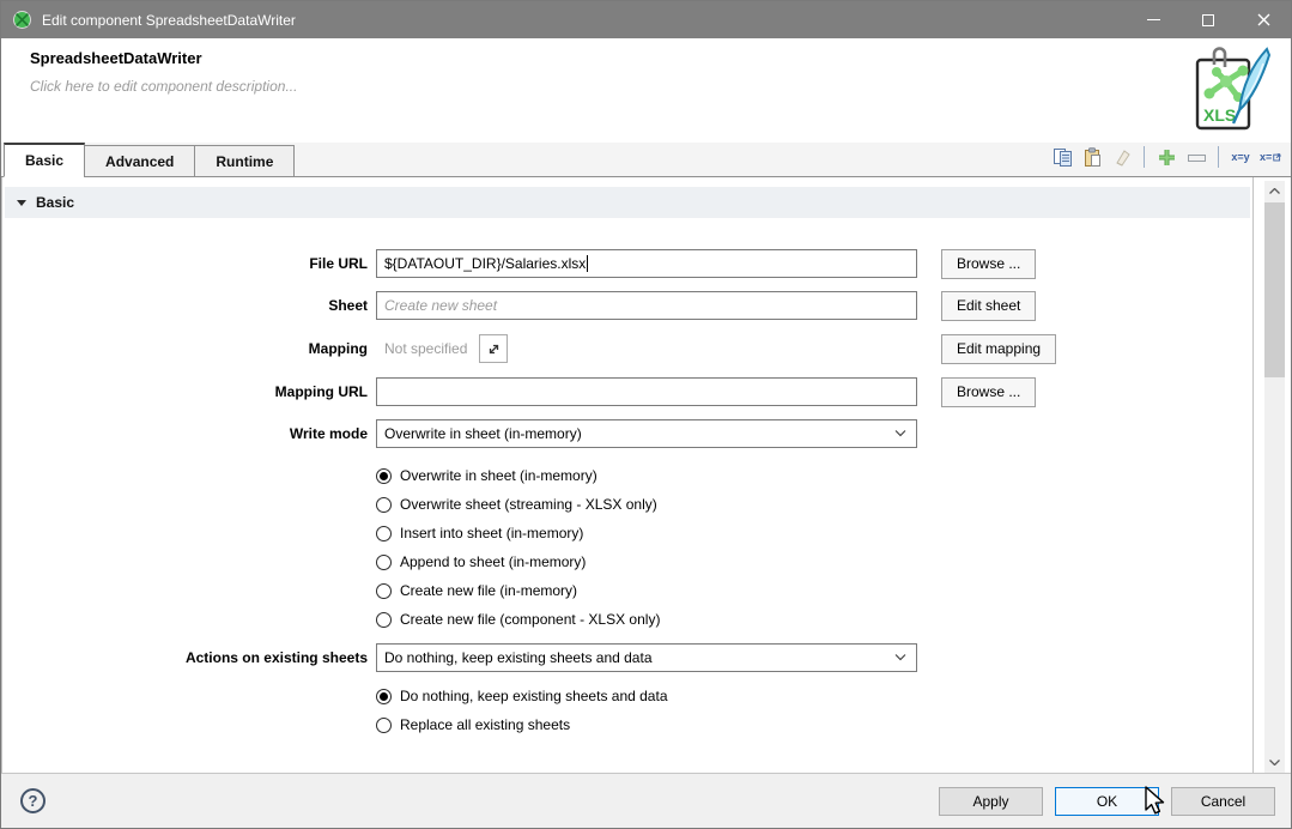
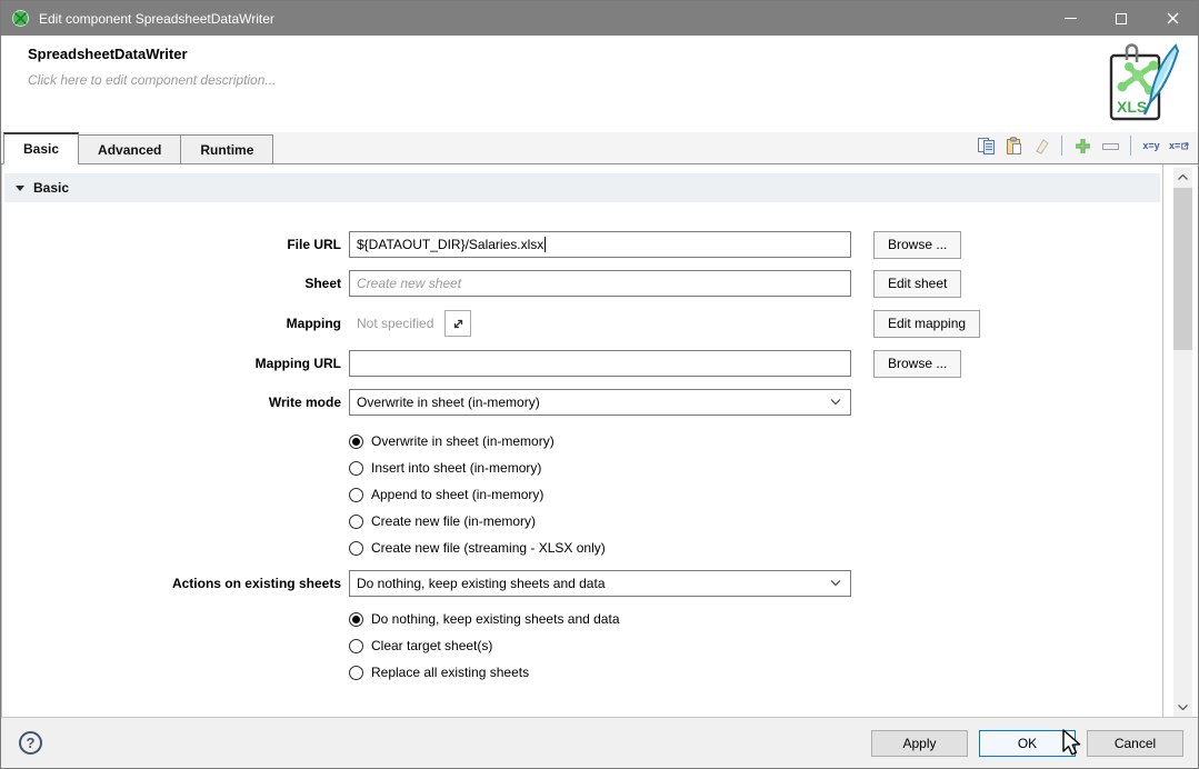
  Edit component SpreadsheetDataWriter
  SpreadsheetDataWriter
  Click here to edit component description...
  XLS
  Basic
  Advanced
  Runtime
  x=y
  x=
  Basic
  File URL
  ${DATAOUT_DIR}/Salaries.xlsx
  Browse ...
  Sheet
  Create new sheet
  Edit sheet
  Mapping
  Not specified
  Edit mapping
  Mapping URL
  Browse ...
  Write mode
  Overwrite in sheet (in-memory)
  Overwrite in sheet (in-memory)
- Overwrite sheet (streaming - XLSX only)
  Insert into sheet (in-memory)
  Append to sheet (in-memory)
  Create new file (in-memory)
- Create new file (component - XLSX only)
+ Create new file (streaming - XLSX only)
  Actions on existing sheets
  Do nothing, keep existing sheets and data
  Do nothing, keep existing sheets and data
+ Clear target sheet(s)
  Replace all existing sheets
  ?
  Apply
  OK
  Cancel
